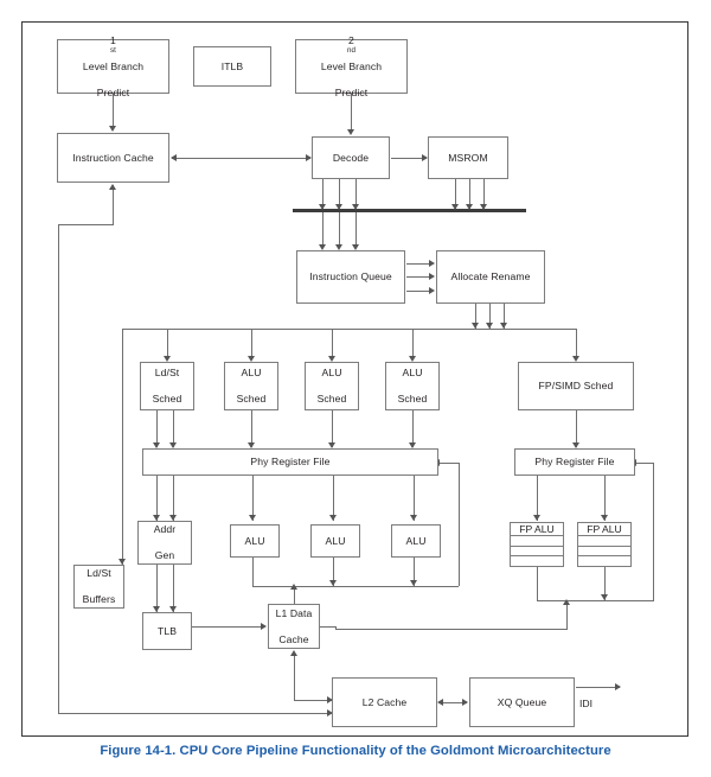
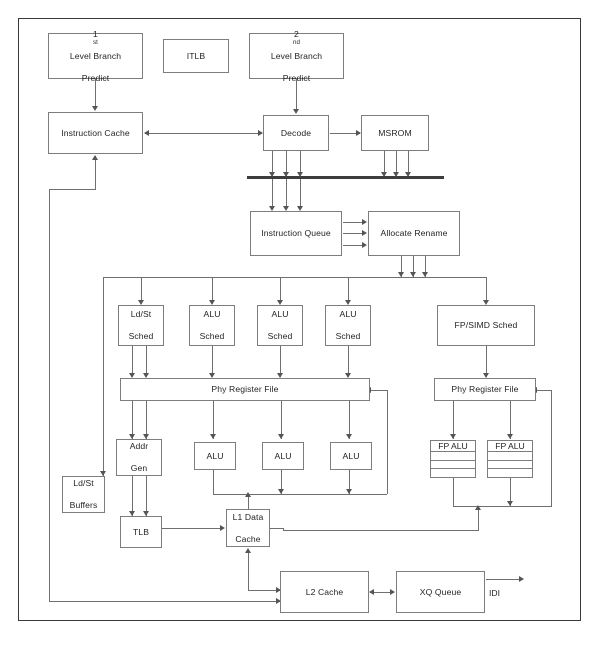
  1
  Level Branch
  Predict
  ITLB
  2
  Level Branch
  Predict
  Instruction Cache
  Decode
  MSROM
  Instruction Queue
  Allocate Rename
  Ld/St
  Sched
  ALU
  Sched
  ALU
  Sched
  ALU
  Sched
  FP/SIMD Sched
  Phy Register File
  Phy Register File
  Addr
  Gen
  ALU
  ALU
  ALU
  FP ALU
  FP ALU
  Ld/St
  Buffers
  TLB
  L1 Data
  Cache
  L2 Cache
  XQ Queue
  IDI
- Figure 14-1. CPU Core Pipeline Functionality of the Goldmont Microarchitecture
